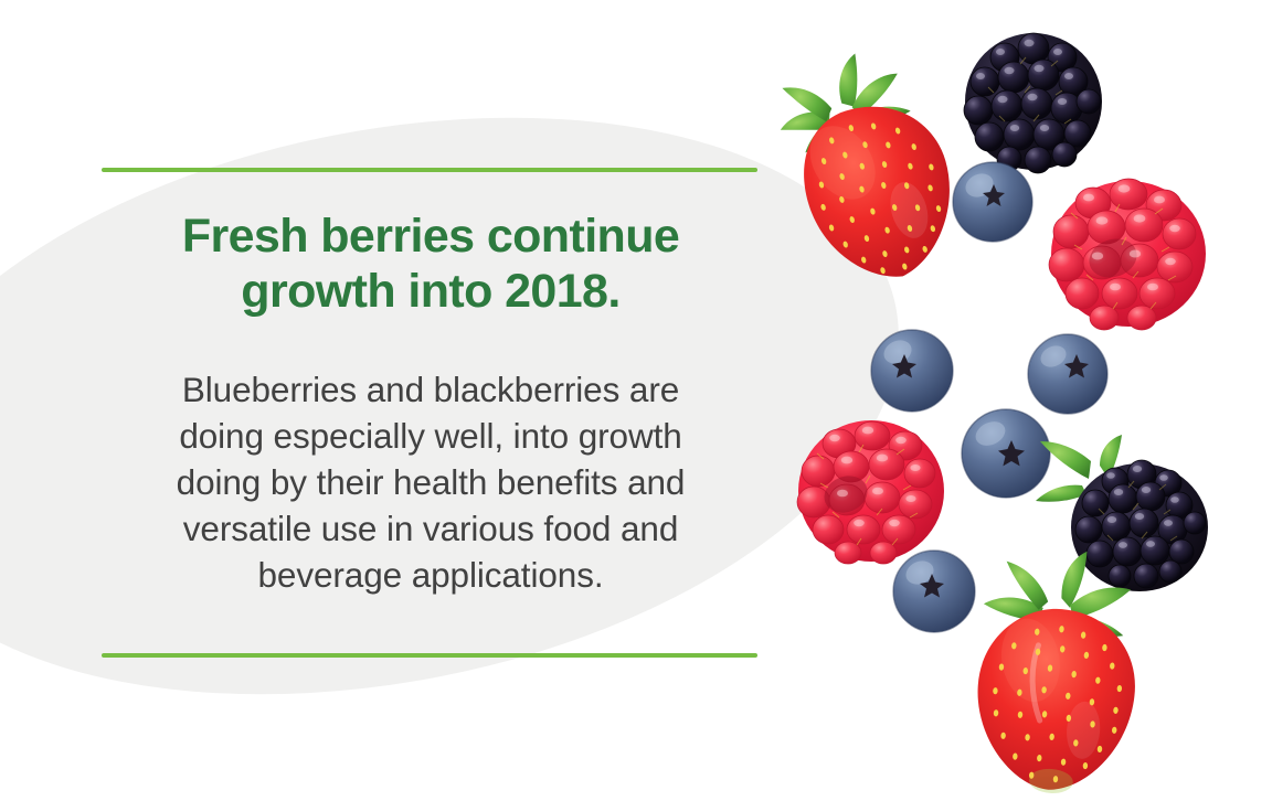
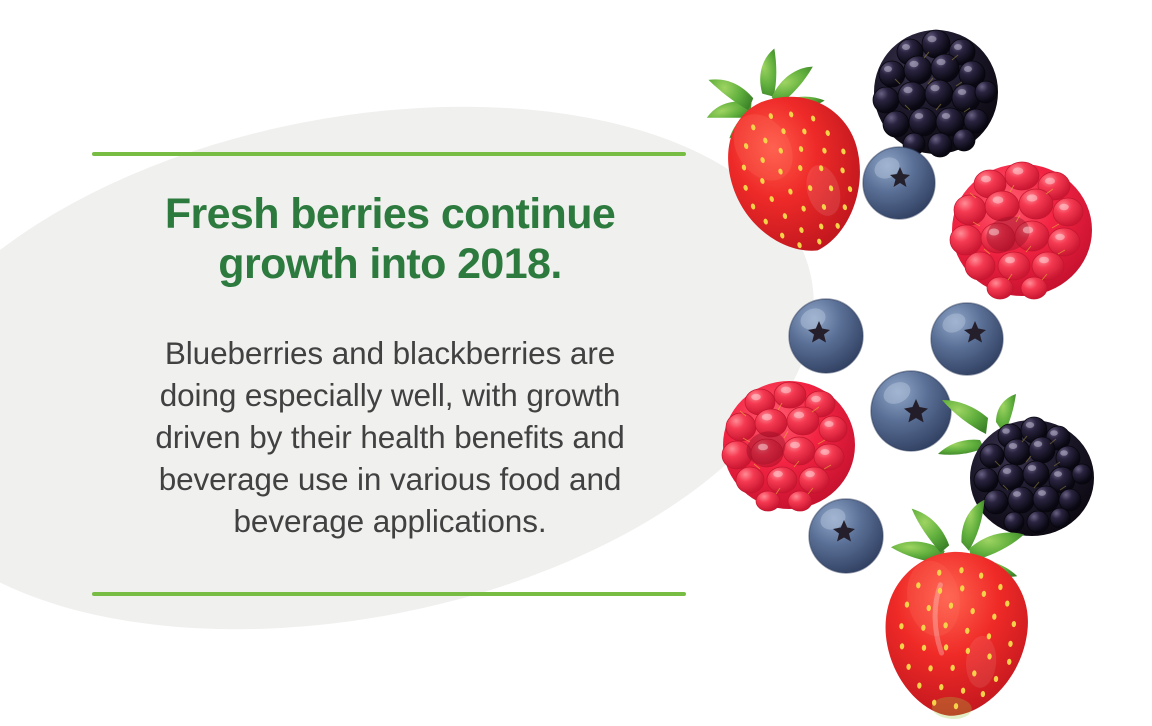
  Fresh berries continue
  growth into 2018.
  Blueberries and blackberries are
- doing especially well, into growth
+ doing especially well, with growth
- doing by their health benefits and
+ driven by their health benefits and
- versatile use in various food and
+ beverage use in various food and
  beverage applications.
